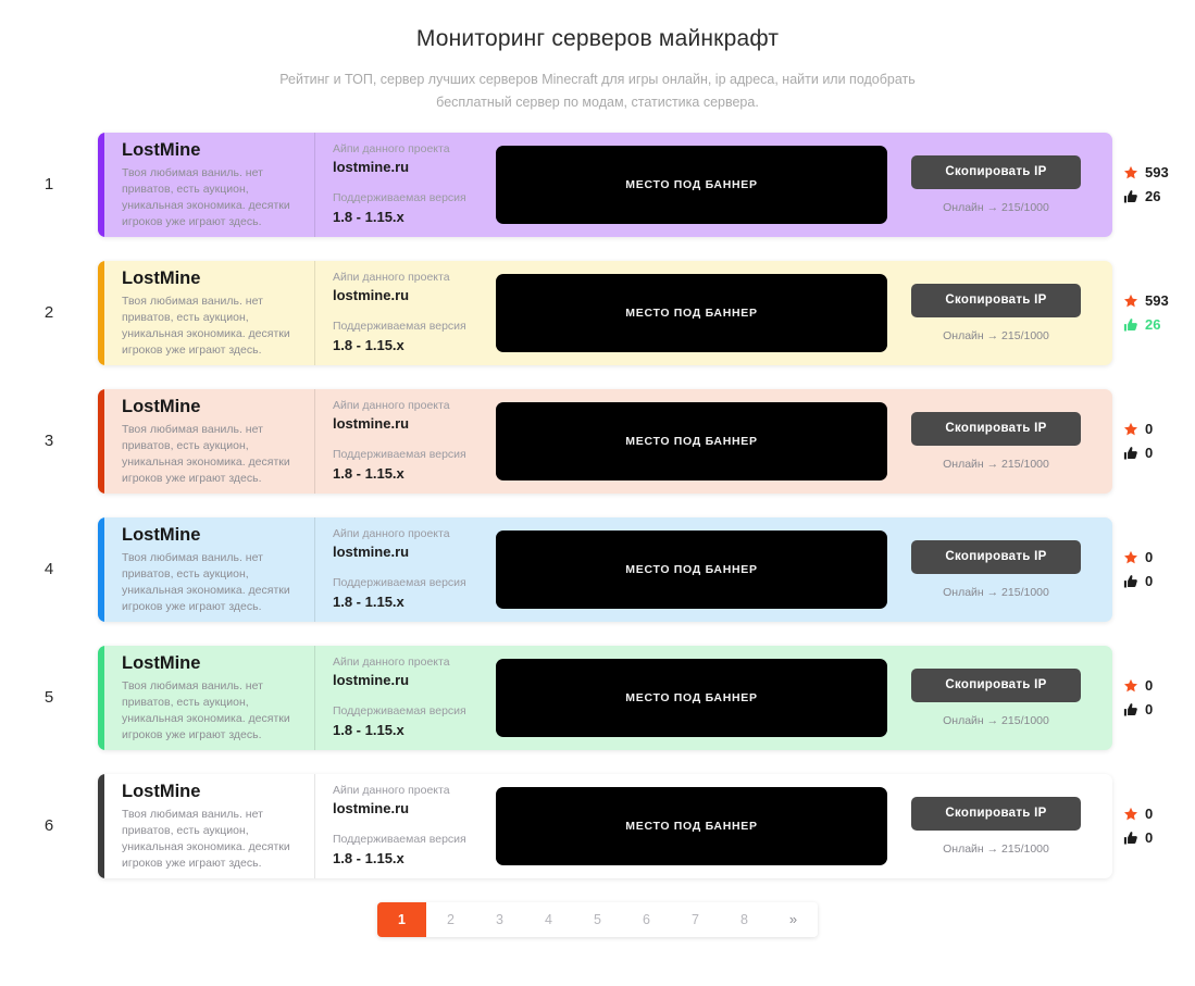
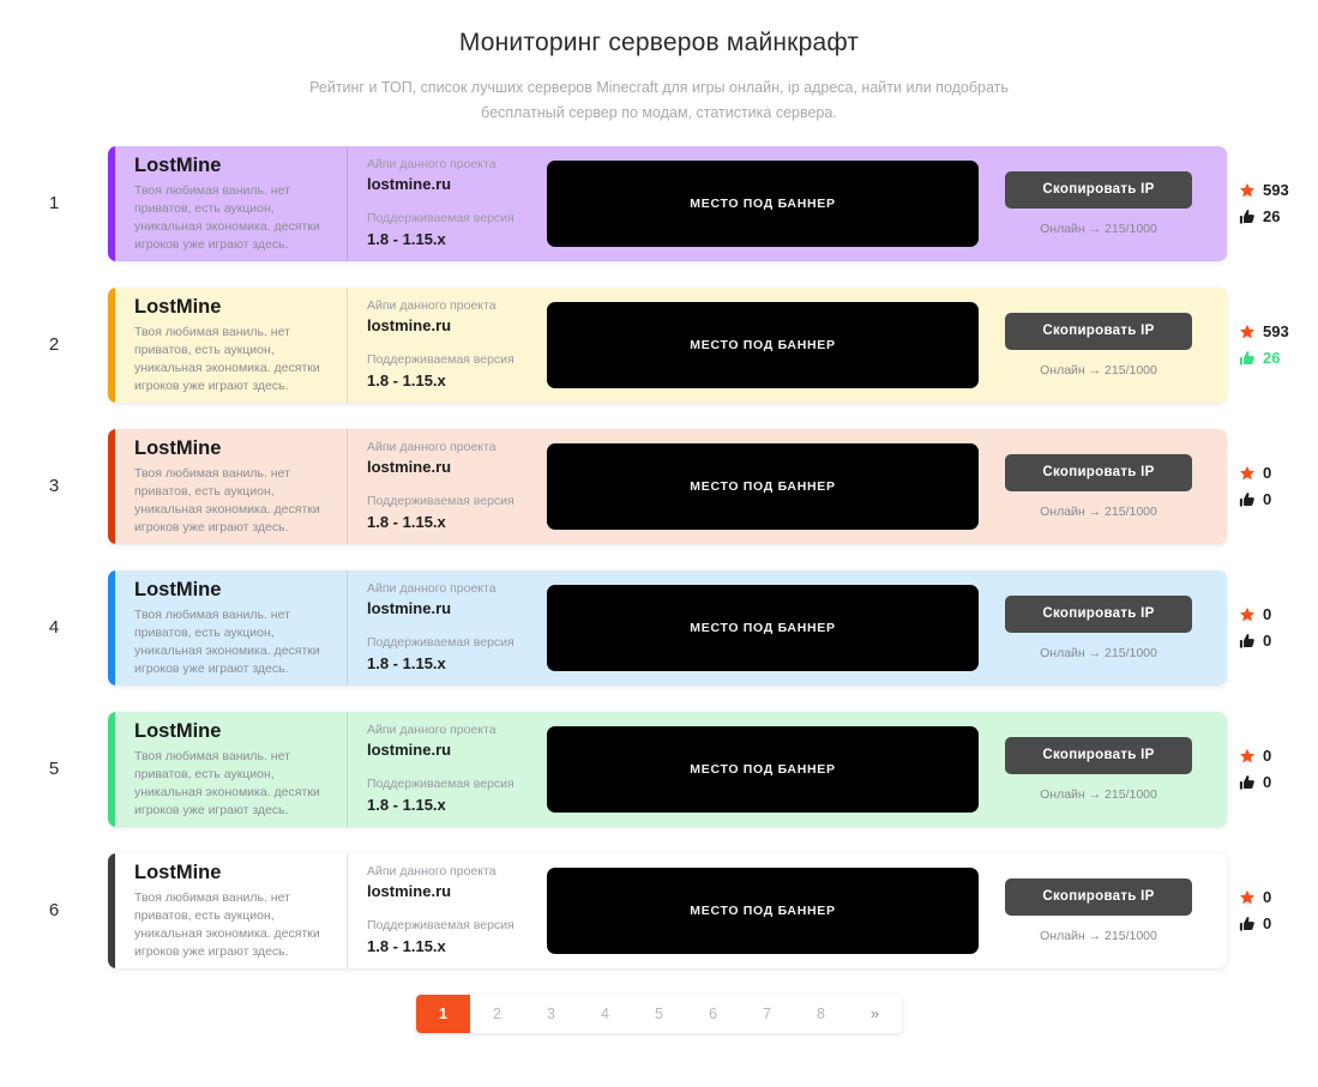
  Мониторинг серверов майнкрафт
- Рейтинг и ТОП, сервер лучших серверов Minecraft для игры онлайн, ip адреса, найти или подобрать бесплатный сервер по модам, статистика сервера.
+ Рейтинг и ТОП, список лучших серверов Minecraft для игры онлайн, ip адреса, найти или подобрать бесплатный сервер по модам, статистика сервера.
  1
  LostMine
  Твоя любимая ваниль. нет приватов, есть аукцион, уникальная экономика. десятки игроков уже играют здесь.
  Айпи данного проекта
  lostmine.ru
  Поддерживаемая версия
  1.8 - 1.15.x
  МЕСТО ПОД БАННЕР
  Скопировать IP
  Онлайн → 215/1000
  593
  26
  2
  LostMine
  Твоя любимая ваниль. нет приватов, есть аукцион, уникальная экономика. десятки игроков уже играют здесь.
  Айпи данного проекта
  lostmine.ru
  Поддерживаемая версия
  1.8 - 1.15.x
  МЕСТО ПОД БАННЕР
  Скопировать IP
  Онлайн → 215/1000
  593
  26
  3
  LostMine
  Твоя любимая ваниль. нет приватов, есть аукцион, уникальная экономика. десятки игроков уже играют здесь.
  Айпи данного проекта
  lostmine.ru
  Поддерживаемая версия
  1.8 - 1.15.x
  МЕСТО ПОД БАННЕР
  Скопировать IP
  Онлайн → 215/1000
  0
  0
  4
  LostMine
  Твоя любимая ваниль. нет приватов, есть аукцион, уникальная экономика. десятки игроков уже играют здесь.
  Айпи данного проекта
  lostmine.ru
  Поддерживаемая версия
  1.8 - 1.15.x
  МЕСТО ПОД БАННЕР
  Скопировать IP
  Онлайн → 215/1000
  0
  0
  5
  LostMine
  Твоя любимая ваниль. нет приватов, есть аукцион, уникальная экономика. десятки игроков уже играют здесь.
  Айпи данного проекта
  lostmine.ru
  Поддерживаемая версия
  1.8 - 1.15.x
  МЕСТО ПОД БАННЕР
  Скопировать IP
  Онлайн → 215/1000
  0
  0
  6
  LostMine
  Твоя любимая ваниль. нет приватов, есть аукцион, уникальная экономика. десятки игроков уже играют здесь.
  Айпи данного проекта
  lostmine.ru
  Поддерживаемая версия
  1.8 - 1.15.x
  МЕСТО ПОД БАННЕР
  Скопировать IP
  Онлайн → 215/1000
  0
  0
  1
  2
  3
  4
  5
  6
  7
  8
  »
